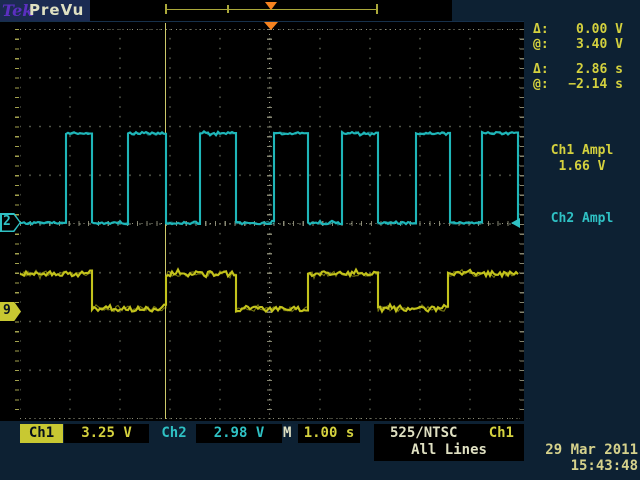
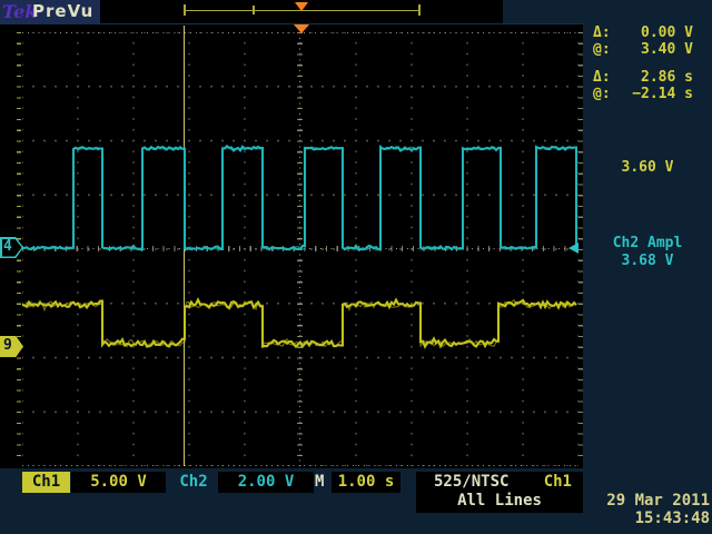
  Tek
  PreVu
- 2
+ 4
  9
  Δ:
  0.00 V
  @:
  3.40 V
  Δ:
  2.86 s
  @:
  −2.14 s
- Ch1 Ampl
- 1.66 V
+ 3.60 V
  Ch2 Ampl
+ 3.68 V
  Ch1
- 3.25 V
+ 5.00 V
  Ch2
- 2.98 V
+ 2.00 V
  M
  1.00 s
  525/NTSC
  Ch1
  All Lines
  29 Mar 2011
  15:43:48
